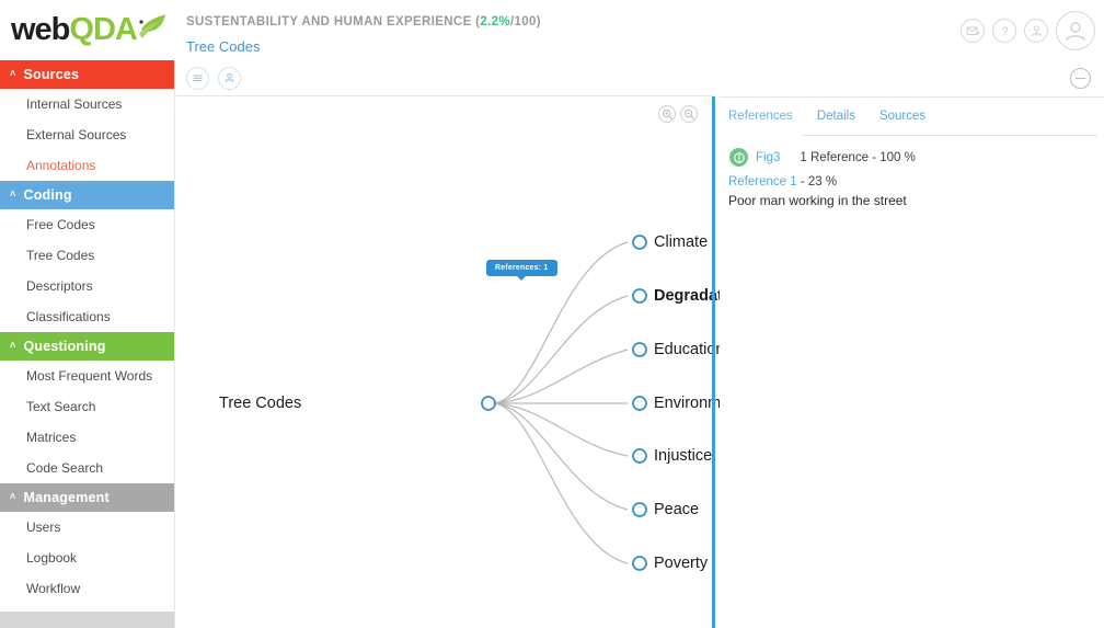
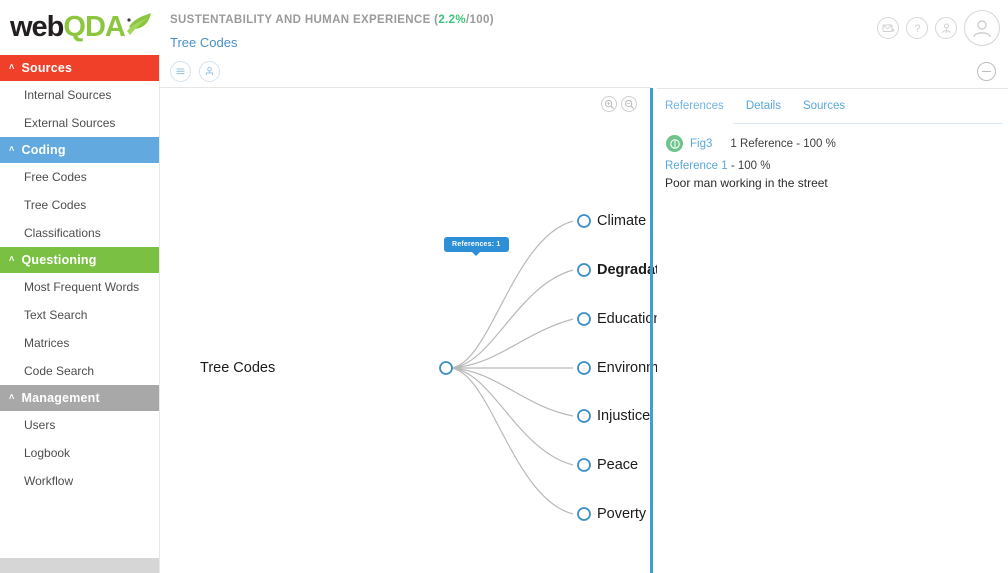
  webQDA
  SUSTENTABILITY AND HUMAN EXPERIENCE (2.2%/100)
  Tree Codes
  ?
  ˄
  Sources
  Internal Sources
  External Sources
- Annotations
  ˄
  Coding
  Free Codes
  Tree Codes
- Descriptors
  Classifications
  ˄
  Questioning
  Most Frequent Words
  Text Search
  Matrices
  Code Search
  ˄
  Management
  Users
  Logbook
  Workflow
  Tree Codes
  Climate
  Educati
  Injustice
  Peace
  Poverty
  References
  Details
  Sources
  Fig3
  1 Reference - 100 %
- Reference 1 - 23 %
+ Reference 1 - 100 %
  Poor man working in the street
